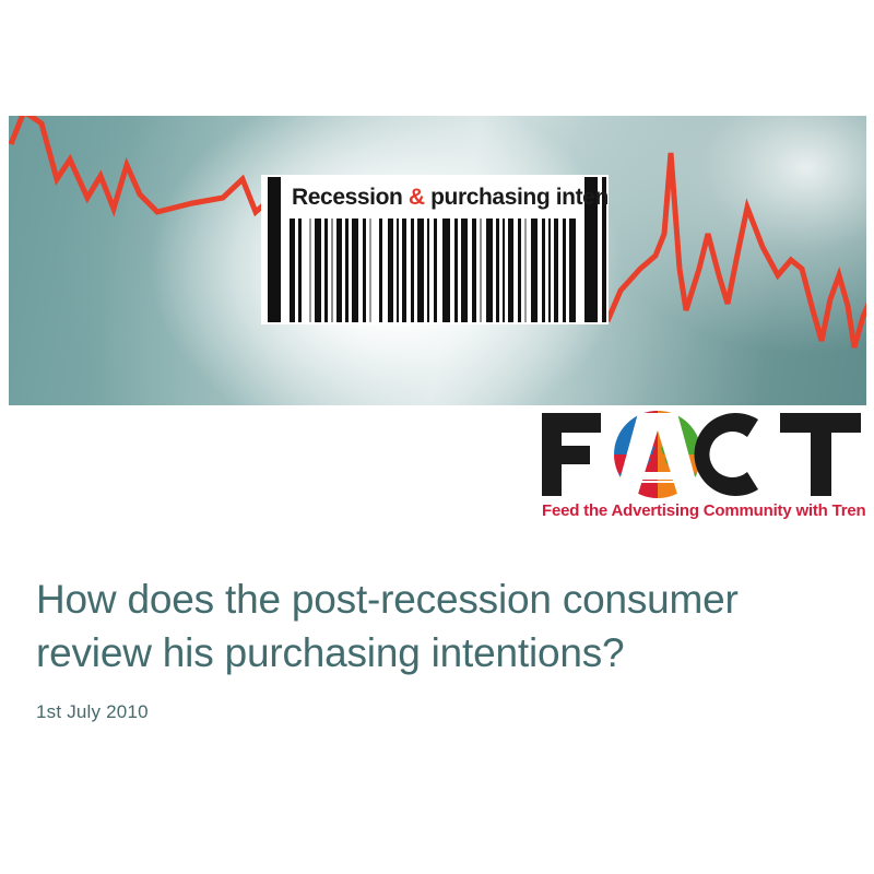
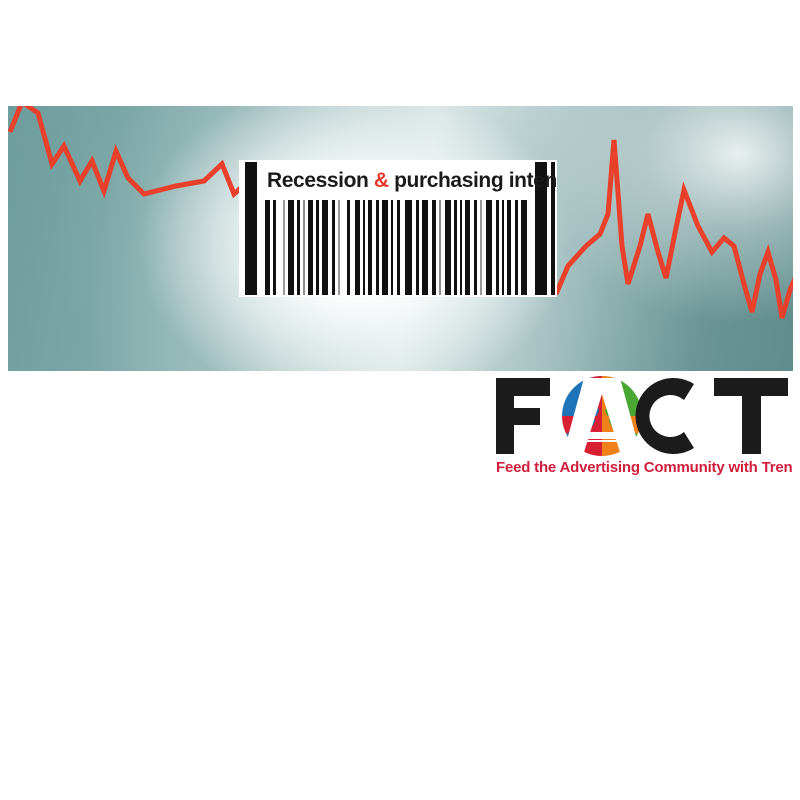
  Recession & purchasing inten
  Feed the Advertising Community with Tren
- How does the post-recession consumer
- review his purchasing intentions?
- 1st July 2010
